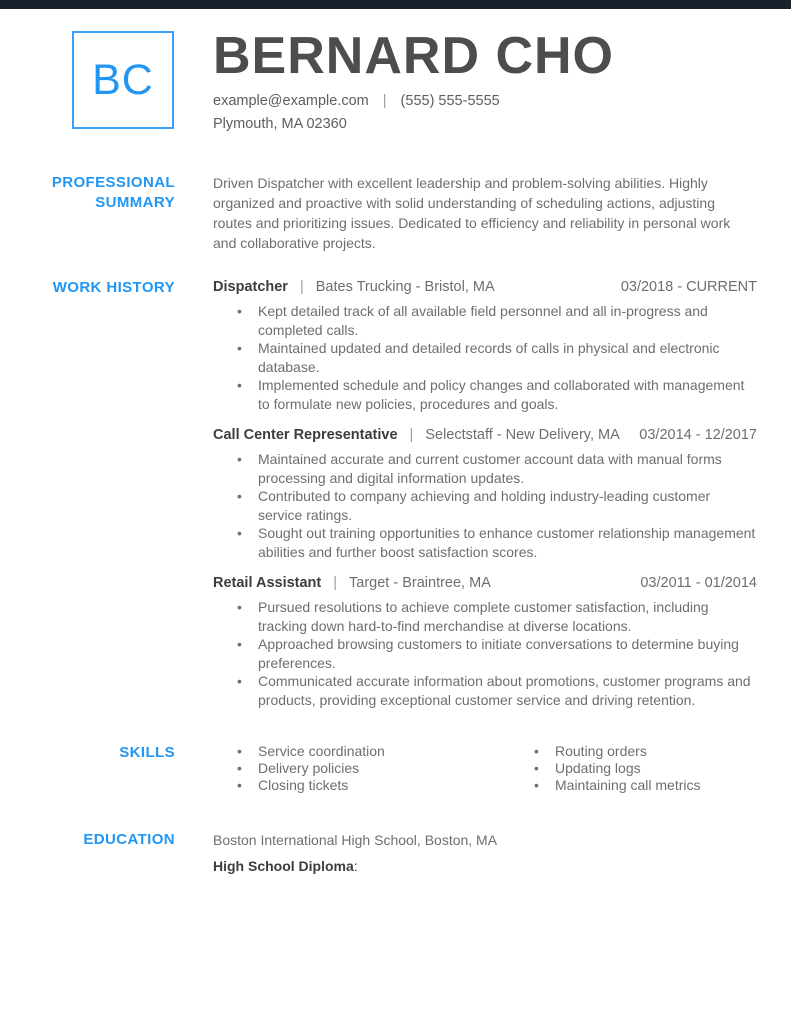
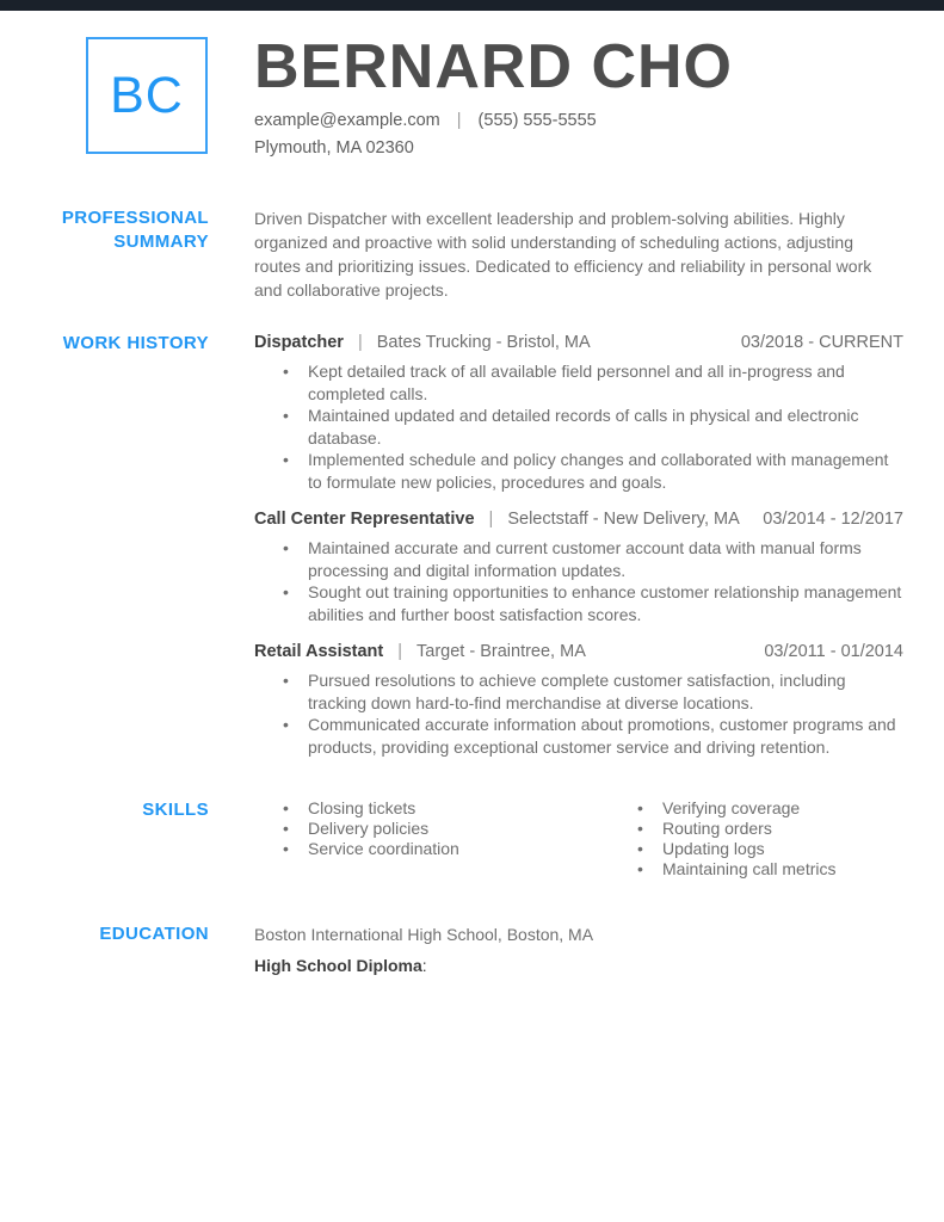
  BC
  BERNARD CHO
  example@example.com | (555) 555-5555
  Plymouth, MA 02360
  PROFESSIONAL SUMMARY
  Driven Dispatcher with excellent leadership and problem-solving abilities. Highly organized and proactive with solid understanding of scheduling actions, adjusting routes and prioritizing issues. Dedicated to efficiency and reliability in personal work and collaborative projects.
  WORK HISTORY
  Dispatcher
  |
  Bates Trucking - Bristol, MA
  03/2018 - CURRENT
  Kept detailed track of all available field personnel and all in-progress and completed calls.
  Maintained updated and detailed records of calls in physical and electronic database.
  Implemented schedule and policy changes and collaborated with management to formulate new policies, procedures and goals.
  Call Center Representative
  |
  Selectstaff - New Delivery, MA
  03/2014 - 12/2017
  Maintained accurate and current customer account data with manual forms processing and digital information updates.
- Contributed to company achieving and holding industry-leading customer service ratings.
  Sought out training opportunities to enhance customer relationship management abilities and further boost satisfaction scores.
  Retail Assistant
  |
  Target - Braintree, MA
  03/2011 - 01/2014
  Pursued resolutions to achieve complete customer satisfaction, including tracking down hard-to-find merchandise at diverse locations.
- Approached browsing customers to initiate conversations to determine buying preferences.
  Communicated accurate information about promotions, customer programs and products, providing exceptional customer service and driving retention.
  SKILLS
- Service coordination
+ Closing tickets
  Delivery policies
- Closing tickets
+ Service coordination
+ Verifying coverage
  Routing orders
  Updating logs
  Maintaining call metrics
  EDUCATION
  Boston International High School, Boston, MA
  High School Diploma:
